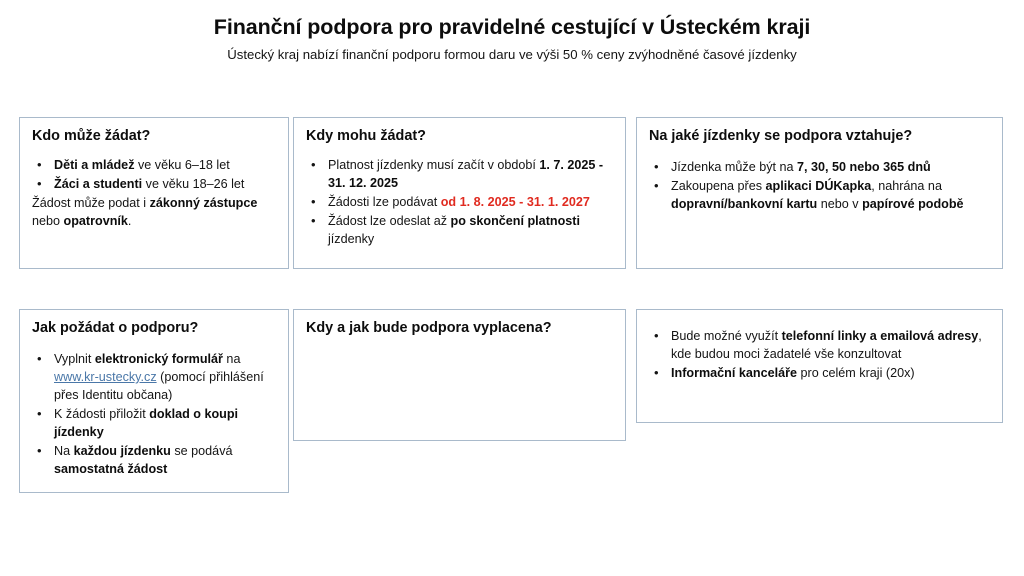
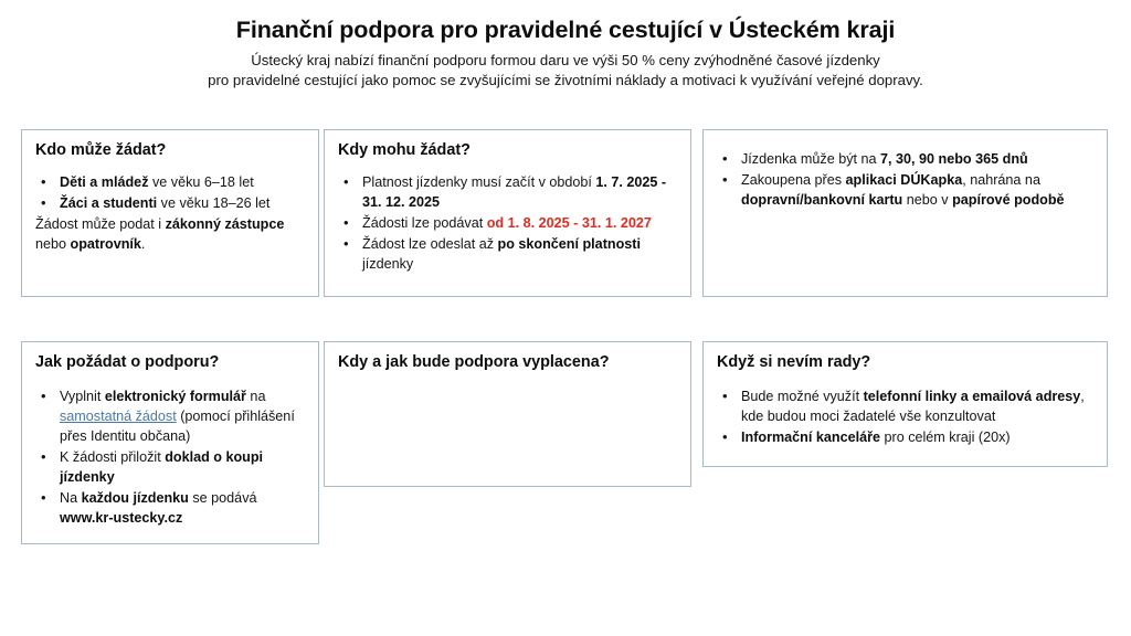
  Finanční podpora pro pravidelné cestující v Ústeckém kraji
  Ústecký kraj nabízí finanční podporu formou daru ve výši 50 % ceny zvýhodněné časové jízdenky
+ pro pravidelné cestující jako pomoc se zvyšujícími se životními náklady a motivaci k využívání veřejné dopravy.
  Kdo může žádat?
  Děti a mládež ve věku 6–18 let
  Žáci a studenti ve věku 18–26 let
  Žádost může podat i zákonný zástupce
  nebo opatrovník.
  Kdy mohu žádat?
  Platnost jízdenky musí začít v období 1. 7. 2025 - 31. 12. 2025
  Žádosti lze podávat od 1. 8. 2025 - 31. 1. 2027
  Žádost lze odeslat až po skončení platnosti jízdenky
- Na jaké jízdenky se podpora vztahuje?
- Jízdenka může být na 7, 30, 50 nebo 365 dnů
+ Jízdenka může být na 7, 30, 90 nebo 365 dnů
  Zakoupena přes aplikaci DÚKapka, nahrána na dopravní/bankovní kartu nebo v papírové podobě
  Jak požádat o podporu?
- Vyplnit elektronický formulář na www.kr-ustecky.cz (pomocí přihlášení přes Identitu občana)
+ Vyplnit elektronický formulář na samostatná žádost (pomocí přihlášení přes Identitu občana)
  K žádosti přiložit doklad o koupi jízdenky
- Na každou jízdenku se podává samostatná žádost
+ Na každou jízdenku se podává www.kr-ustecky.cz
  Kdy a jak bude podpora vyplacena?
+ Když si nevím rady?
  Bude možné využít telefonní linky a emailová adresy, kde budou moci žadatelé vše konzultovat
  Informační kanceláře pro celém kraji (20x)
